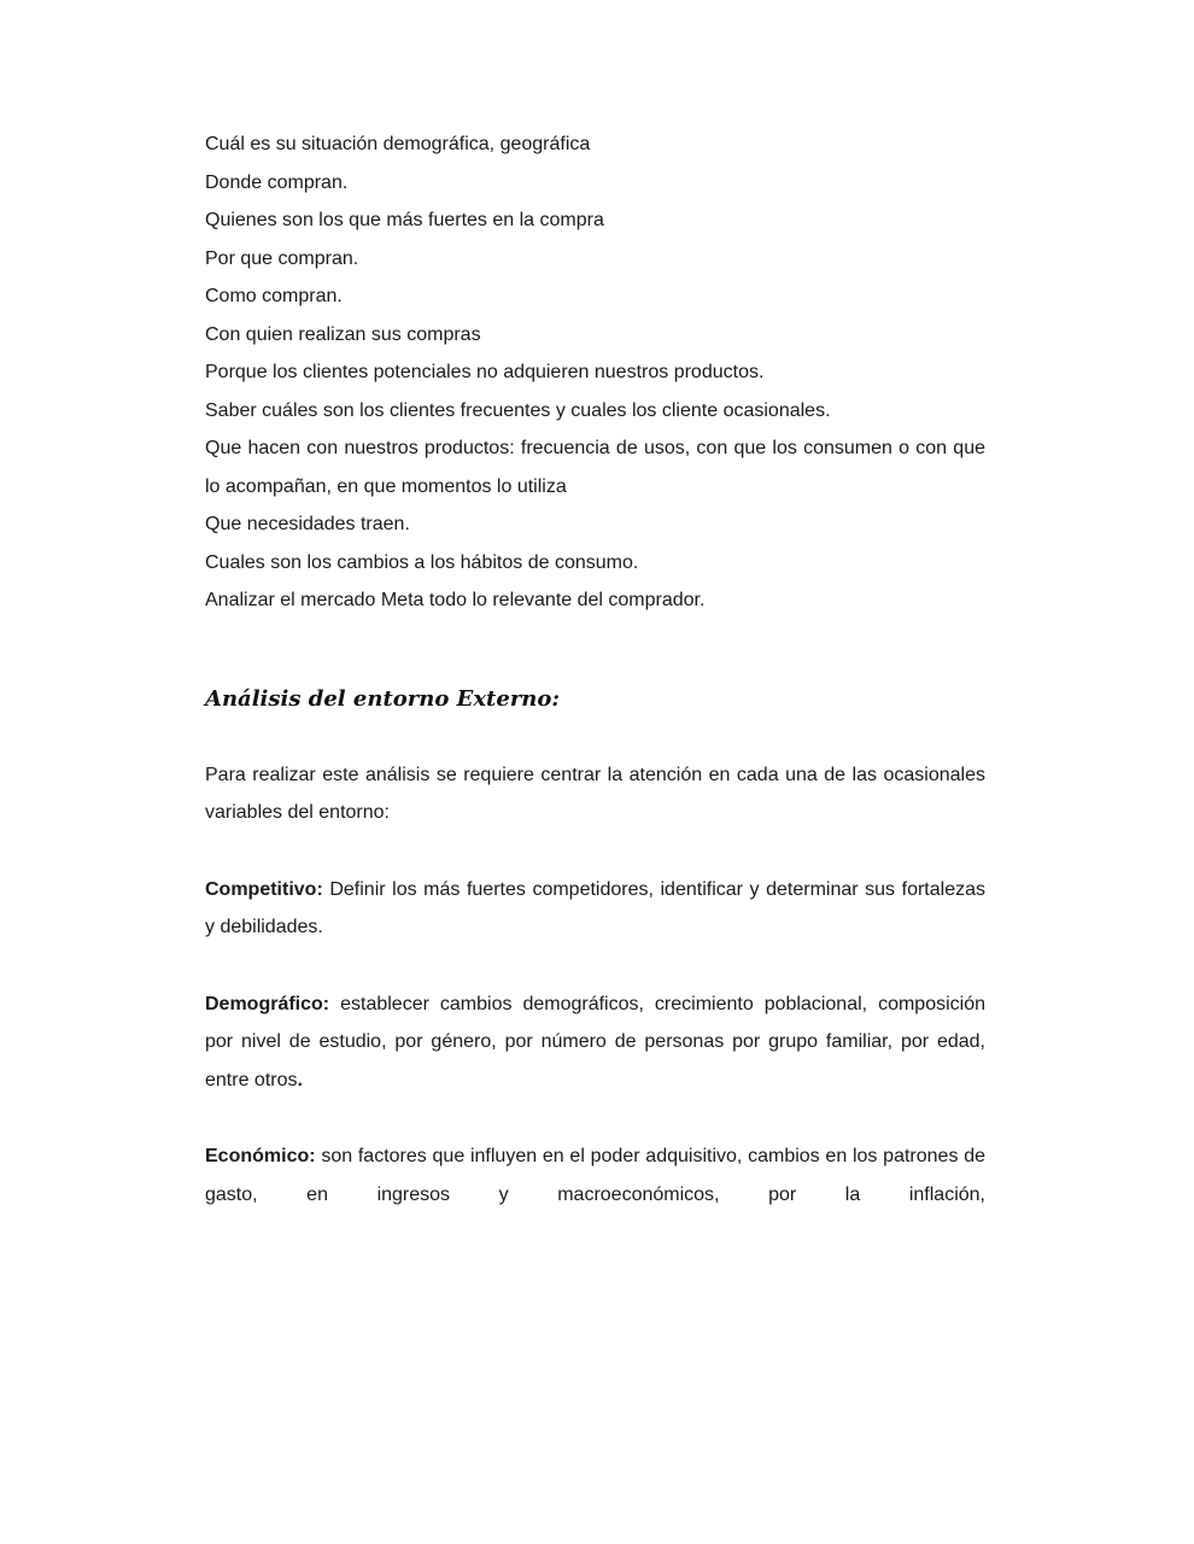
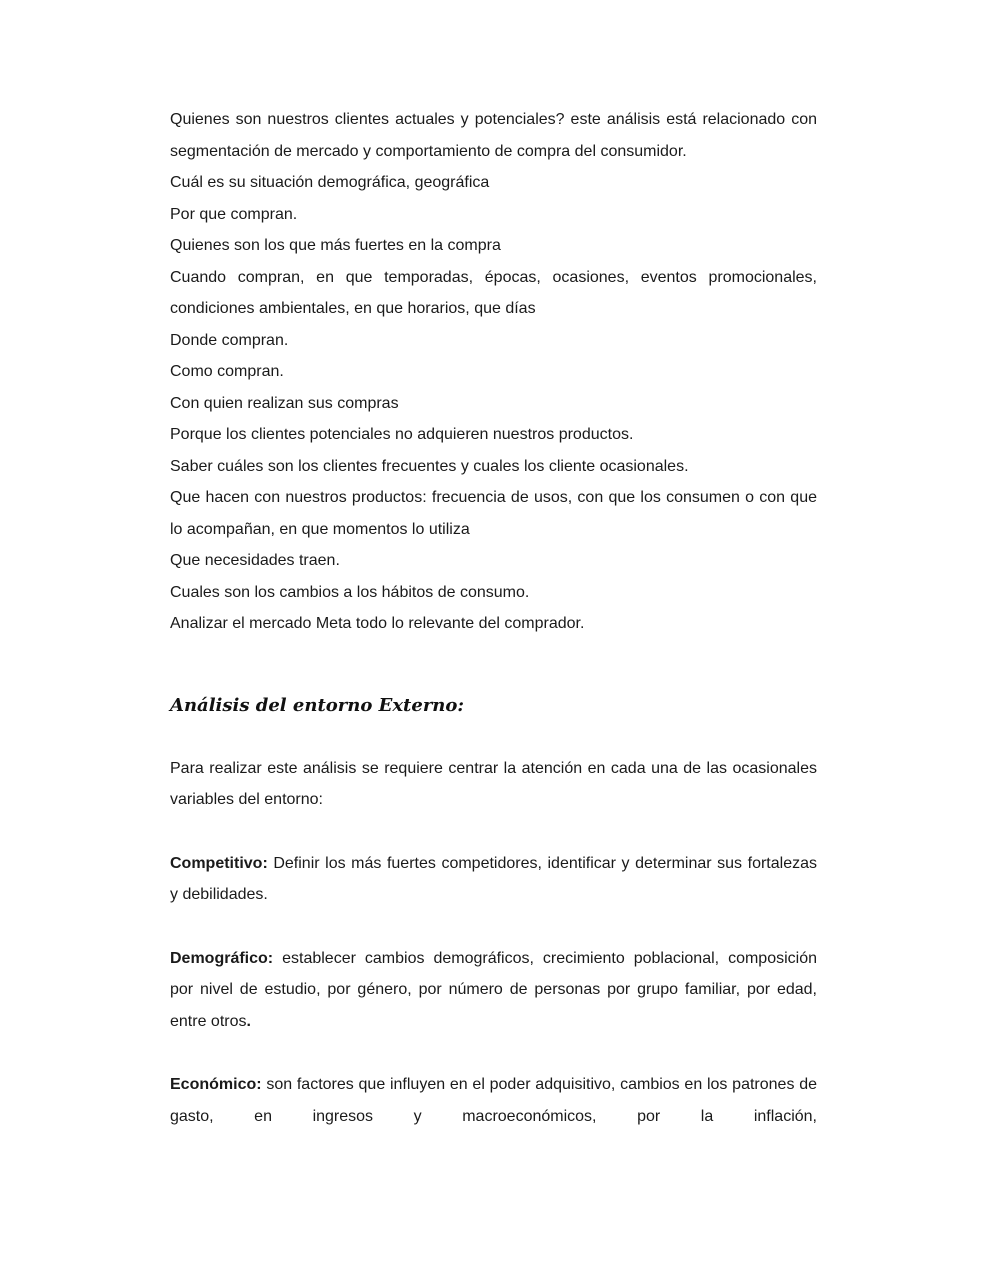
+ Quienes son nuestros clientes actuales y potenciales? este análisis está relacionado con segmentación de mercado y comportamiento de compra del consumidor.
  Cuál es su situación demográfica, geográfica
- Donde compran.
+ Por que compran.
  Quienes son los que más fuertes en la compra
+ Cuando compran, en que temporadas, épocas, ocasiones, eventos promocionales, condiciones ambientales, en que horarios, que días
- Por que compran.
+ Donde compran.
  Como compran.
  Con quien realizan sus compras
  Porque los clientes potenciales no adquieren nuestros productos.
  Saber cuáles son los clientes frecuentes y cuales los cliente ocasionales.
  Que hacen con nuestros productos: frecuencia de usos, con que los consumen o con que lo acompañan, en que momentos lo utiliza
  Que necesidades traen.
  Cuales son los cambios a los hábitos de consumo.
  Analizar el mercado Meta todo lo relevante del comprador.
  Análisis del entorno Externo:
  Para realizar este análisis se requiere centrar la atención en cada una de las ocasionales variables del entorno:
  Competitivo: Definir los más fuertes competidores, identificar y determinar sus fortalezas y debilidades.
  Demográfico: establecer cambios demográficos, crecimiento poblacional, composición por nivel de estudio, por género, por número de personas por grupo familiar, por edad, entre otros.
  Económico: son factores que influyen en el poder adquisitivo, cambios en los patrones de gasto, en ingresos y macroeconómicos, por la inflación,
